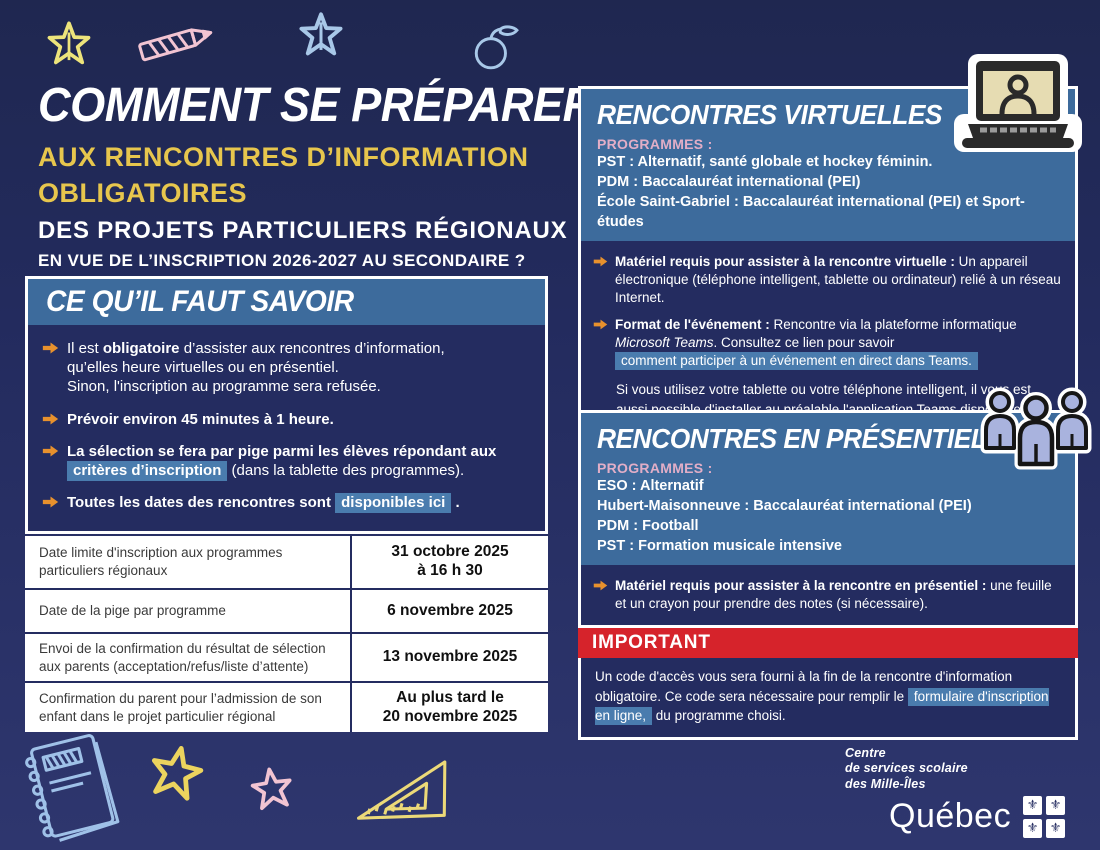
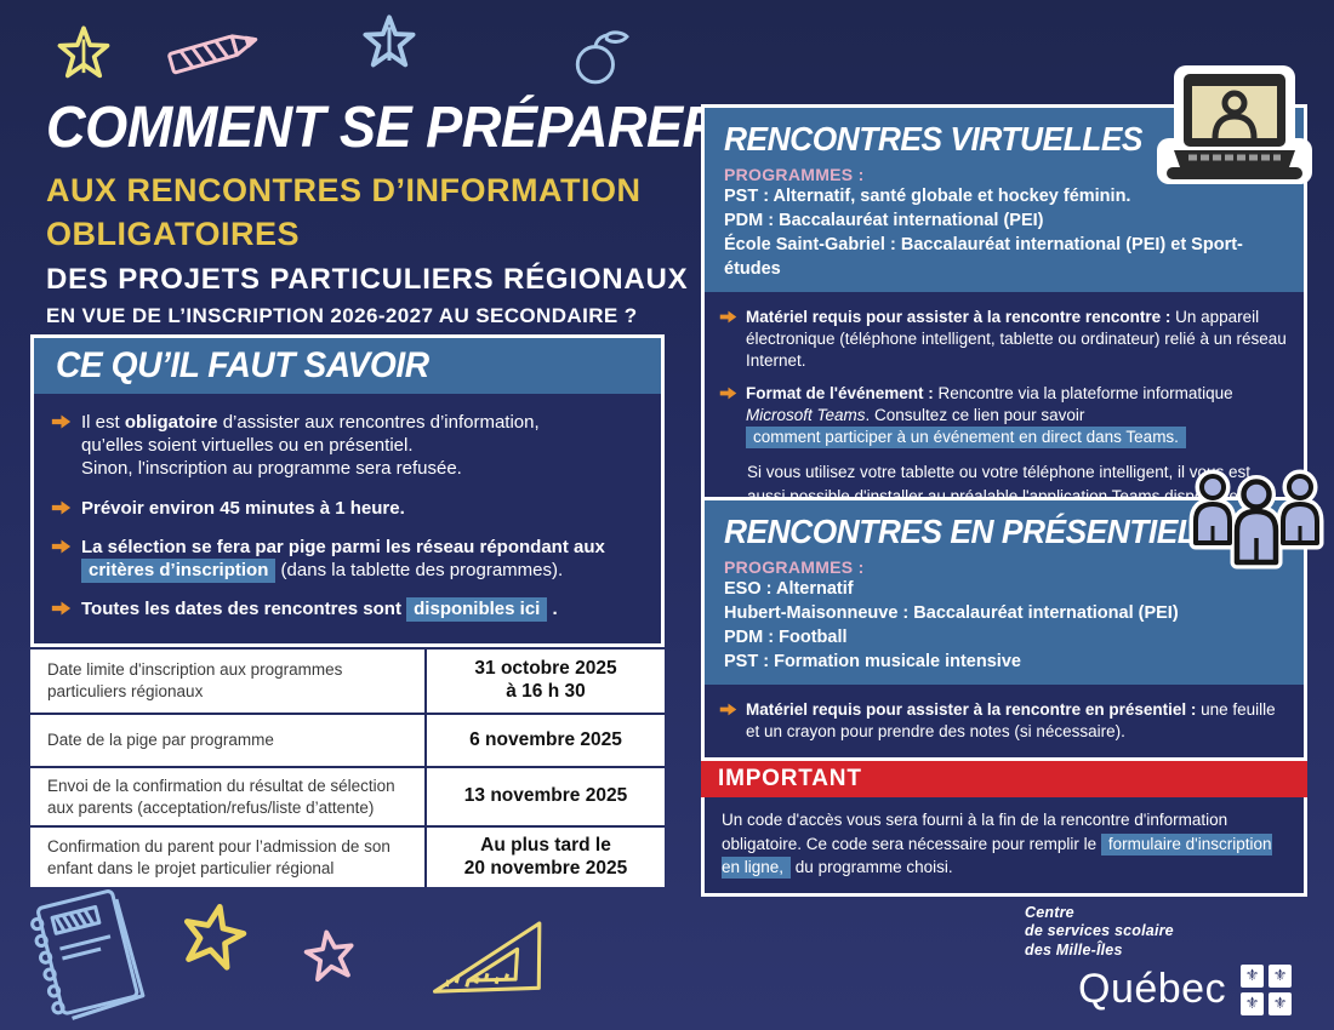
  COMMENT SE PRÉPARE
  AUX RENCONTRES D’INFORMATION
  OBLIGATOIRES
  DES PROJETS PARTICULIERS RÉGIONAUX
  EN VUE DE L’INSCRIPTION 2026-2027 AU SECONDAIRE ?
  CE QU’IL FAUT SAVOIR
  Il est obligatoire d’assister aux rencontres d’information,
- qu’elles heure virtuelles ou en présentiel.
+ qu’elles soient virtuelles ou en présentiel.
  Sinon, l'inscription au programme sera refusée.
  Prévoir environ 45 minutes à 1 heure.
- La sélection se fera par pige parmi les élèves répondant aux
+ La sélection se fera par pige parmi les réseau répondant aux
  critères d’inscription (dans la tablette des programmes).
  Toutes les dates des rencontres sont disponibles ici .
  Date limite d'inscription aux programmes particuliers régionaux
  31 octobre 2025
  à 16 h 30
  Date de la pige par programme
  6 novembre 2025
  Envoi de la confirmation du résultat de sélection aux parents (acceptation/refus/liste d’attente)
  13 novembre 2025
  Confirmation du parent pour l’admission de son enfant dans le projet particulier régional
  Au plus tard le
  20 novembre 2025
  RENCONTRES VIRTUELLES
  PROGRAMMES :
  PST : Alternatif, santé globale et hockey féminin.
  PDM : Baccalauréat international (PEI)
  École Saint-Gabriel : Baccalauréat international (PEI) et Sport-études
- Matériel requis pour assister à la rencontre virtuelle : Un appareil électronique (téléphone intelligent, tablette ou ordinateur) relié à un réseau Internet.
+ Matériel requis pour assister à la rencontre rencontre : Un appareil électronique (téléphone intelligent, tablette ou ordinateur) relié à un réseau Internet.
  Format de l'événement : Rencontre via la plateforme informatique Microsoft Teams. Consultez ce lien pour savoir
  comment participer à un événement en direct dans Teams.
  RENCONTRES EN PRÉSENTIEL
  PROGRAMMES :
  ESO : Alternatif
  Hubert-Maisonneuve : Baccalauréat international (PEI)
  PDM : Football
  PST : Formation musicale intensive
  Matériel requis pour assister à la rencontre en présentiel : une feuille et un crayon pour prendre des notes (si nécessaire).
  IMPORTANT
  Un code d'accès vous sera fourni à la fin de la rencontre d'information obligatoire. Ce code sera nécessaire pour remplir le formulaire d'inscription en ligne, du programme choisi.
  Centre
  de services scolaire
  des Mille-Îles
  Québec
  ⚜
  ⚜
  ⚜
  ⚜
